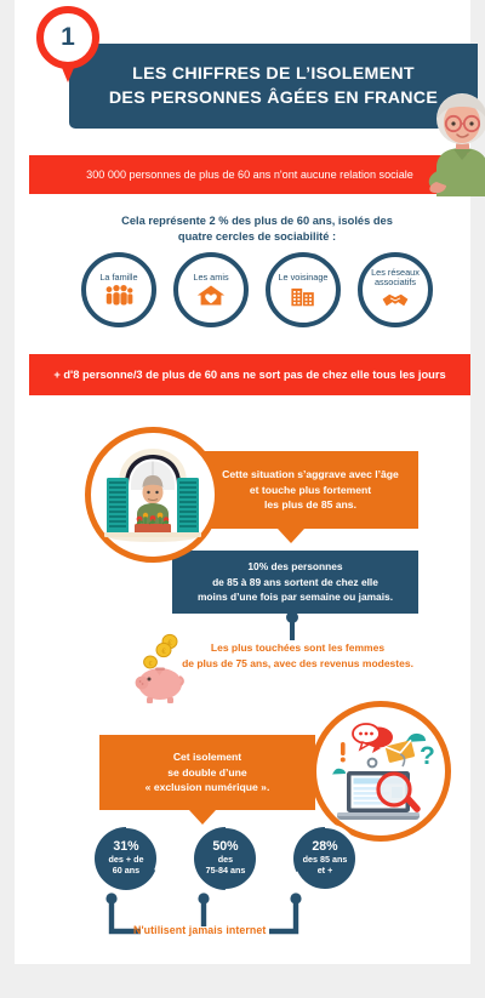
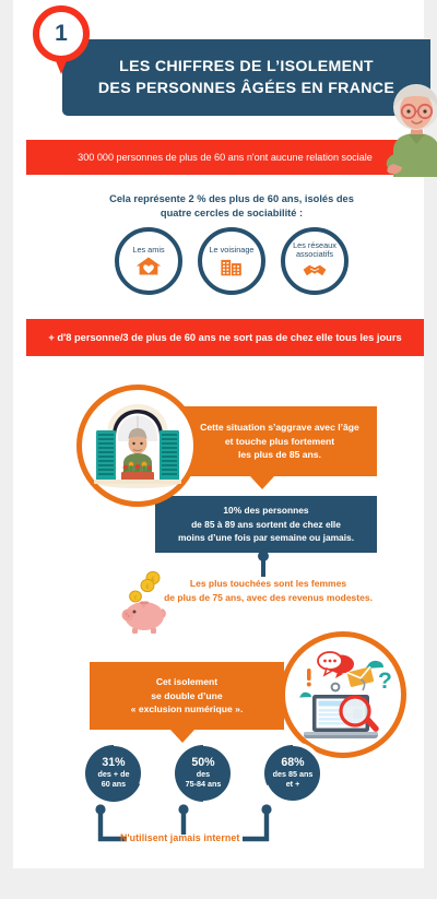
  LES CHIFFRES DE L’ISOLEMENT
  DES PERSONNES ÂGÉES EN FRANCE
  1
  300 000 personnes de plus de 60 ans n'ont aucune relation sociale
  Cela représente 2 % des plus de 60 ans, isolés des
  quatre cercles de sociabilité :
- La famille
  Les amis
  Le voisinage
  Les réseaux
  associatifs
  + d'8 personne/3 de plus de 60 ans ne sort pas de chez elle tous les jours
  Cette situation s’aggrave avec l’âge
  et touche plus fortement
  les plus de 85 ans.
  10% des personnes
  de 85 à 89 ans sortent de chez elle
  moins d’une fois par semaine ou jamais.
  Les plus touchées sont les femmes
  de plus de 75 ans, avec des revenus modestes.
  Cet isolement
  se double d’une
  « exclusion numérique ».
  ?
  31%
  des + de
  60 ans
  50%
  des
  75-84 ans
- 28%
+ 68%
  des 85 ans
  et +
  N'utilisent jamais internet
